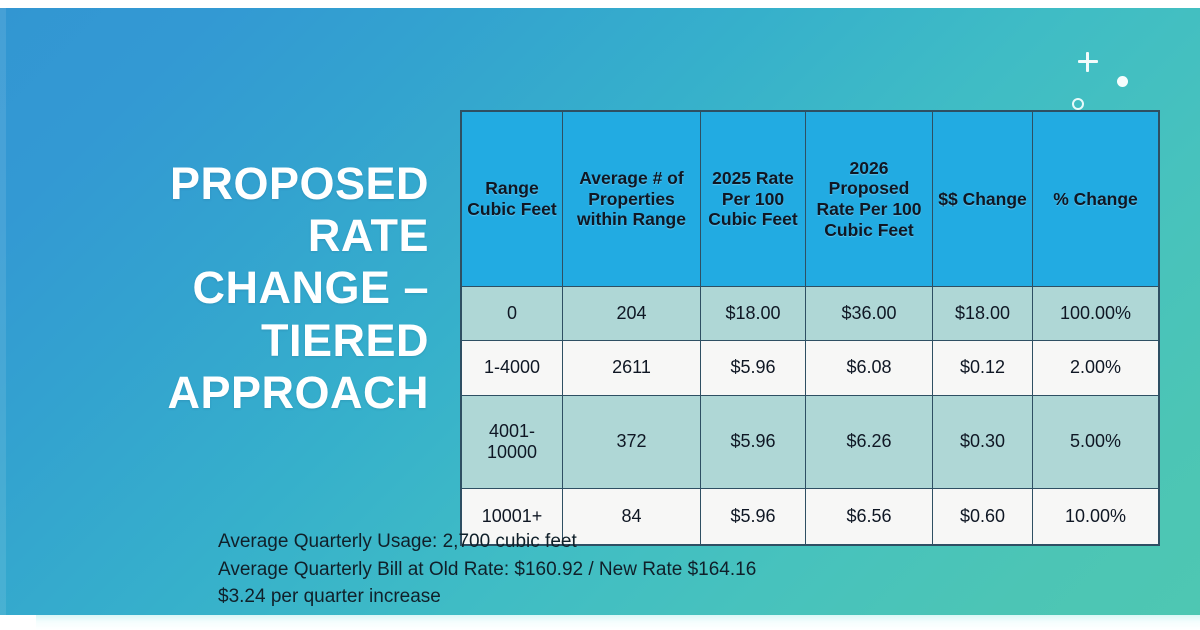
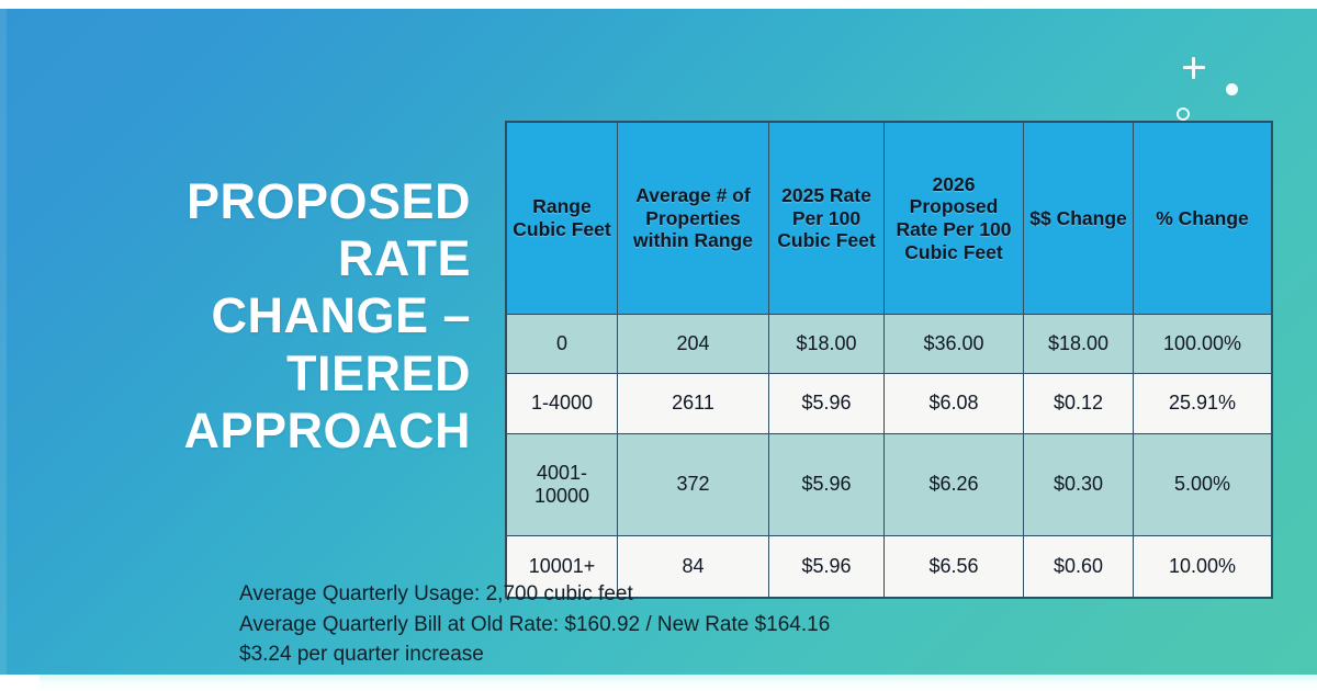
  PROPOSED
  RATE
  CHANGE –
  TIERED
  APPROACH
  Range Cubic Feet	Average # of Properties within Range	2025 Rate Per 100 Cubic Feet	2026 Proposed Rate Per 100 Cubic Feet	$$ Change	% Change
  0	204	$18.00	$36.00	$18.00	100.00%
- 1-4000	2611	$5.96	$6.08	$0.12	2.00%
+ 1-4000	2611	$5.96	$6.08	$0.12	25.91%
  4001-10000	372	$5.96	$6.26	$0.30	5.00%
  10001+	84	$5.96	$6.56	$0.60	10.00%
  Average Quarterly Usage: 2,700 cubic feet
  Average Quarterly Bill at Old Rate: $160.92 / New Rate $164.16
  $3.24 per quarter increase
